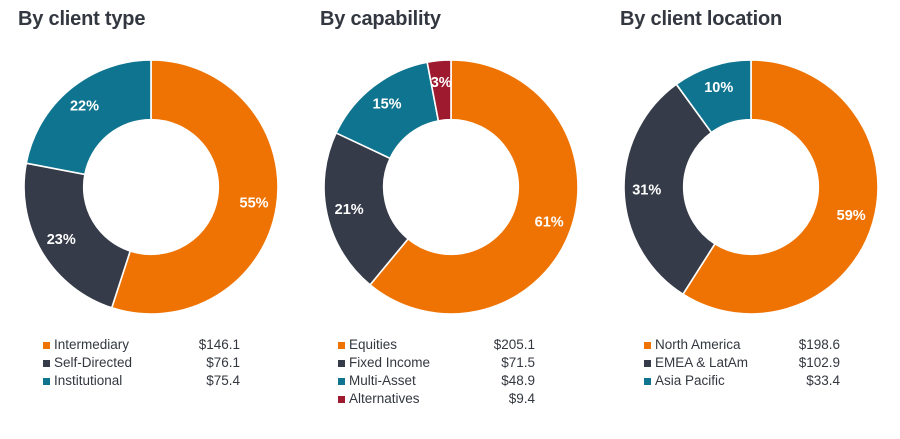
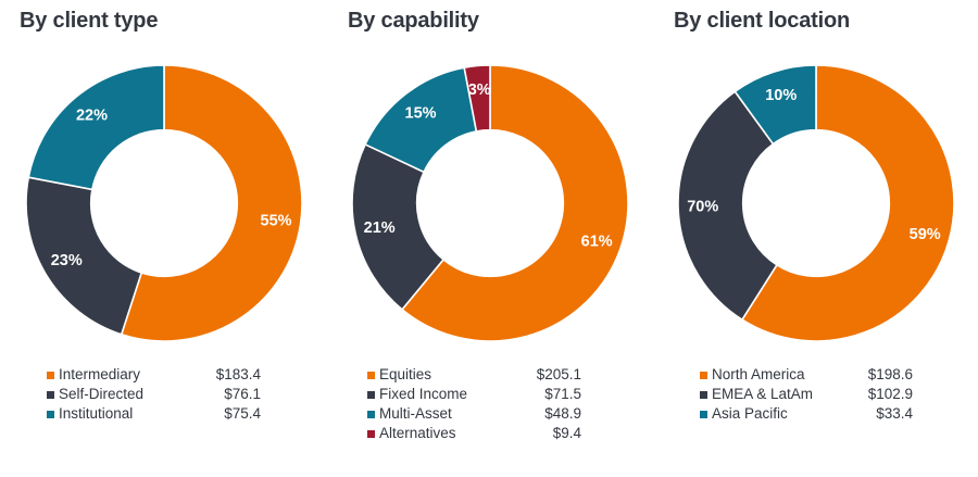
  By client type
  55%
  23%
  22%
  Intermediary
- $146.1
+ $183.4
  Self-Directed
  $76.1
  Institutional
  $75.4
  By capability
  61%
  21%
  15%
  3%
  Equities
  $205.1
  Fixed Income
  $71.5
  Multi-Asset
  $48.9
  Alternatives
  $9.4
  By client location
  59%
- 31%
+ 70%
  10%
  North America
  $198.6
  EMEA & LatAm
  $102.9
  Asia Pacific
  $33.4
